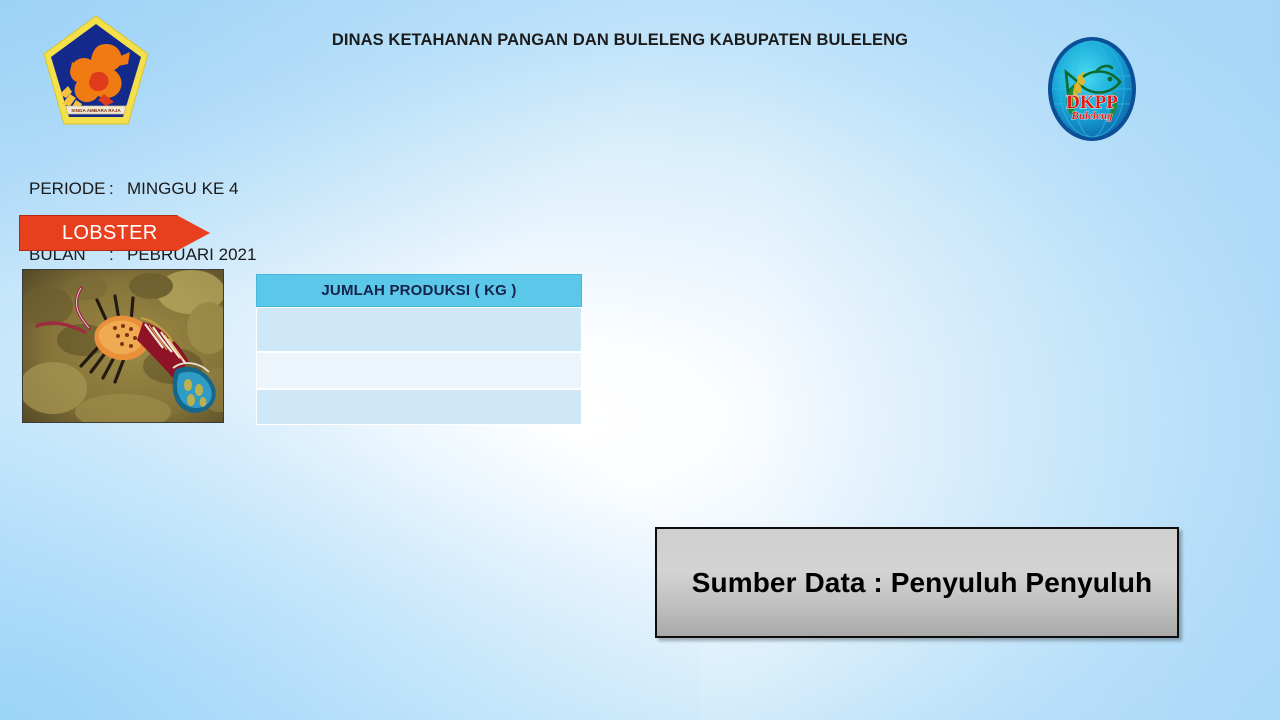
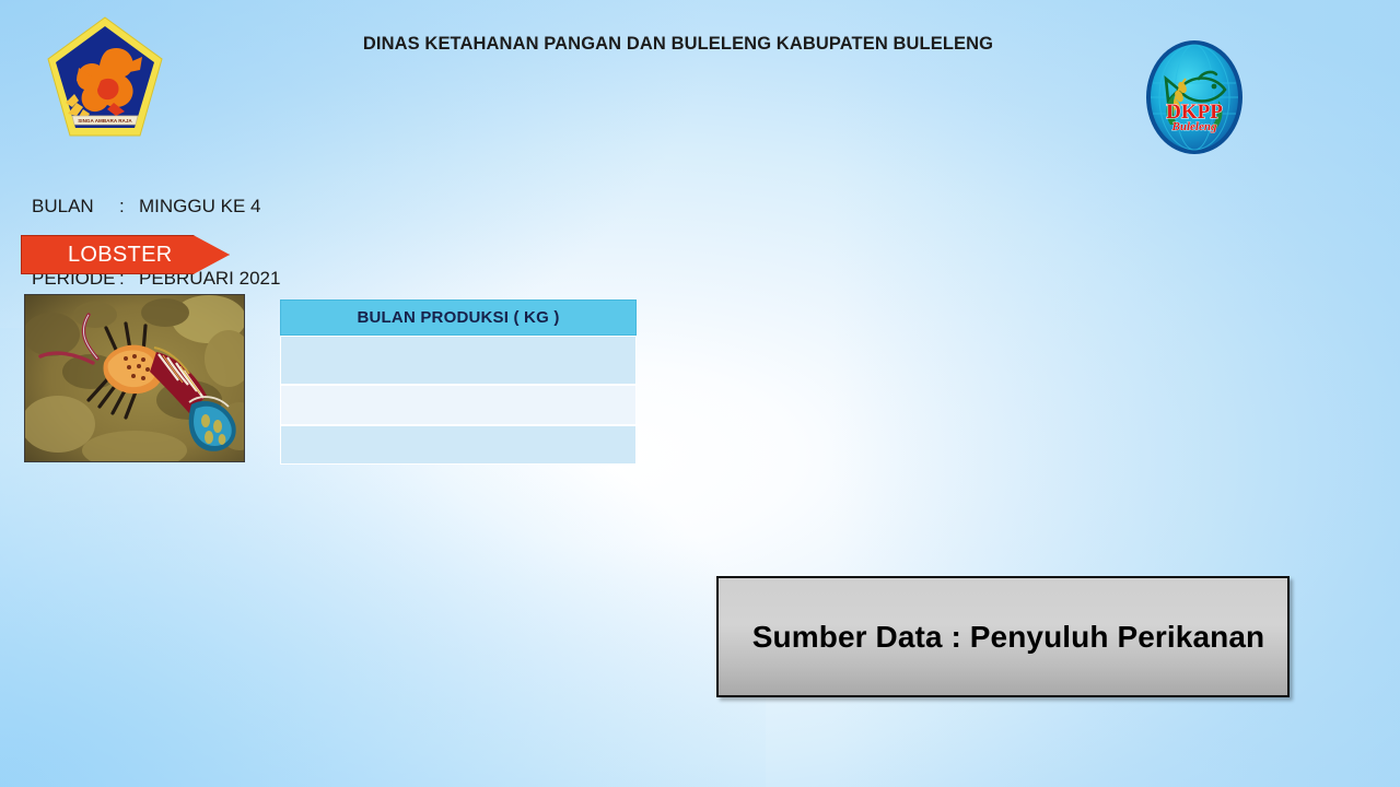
  DINAS KETAHANAN PANGAN DAN BULELENG KABUPATEN BULELENG
  DKPP
  Buleleng
- PERIODE
+ BULAN
  :
  MINGGU KE 4
- BULAN
+ PERIODE
  :
  PEBRUARI 2021
  LOBSTER
- JUMLAH PRODUKSI ( KG )
+ BULAN PRODUKSI ( KG )
- Sumber Data : Penyuluh Penyuluh
+ Sumber Data : Penyuluh Perikanan
